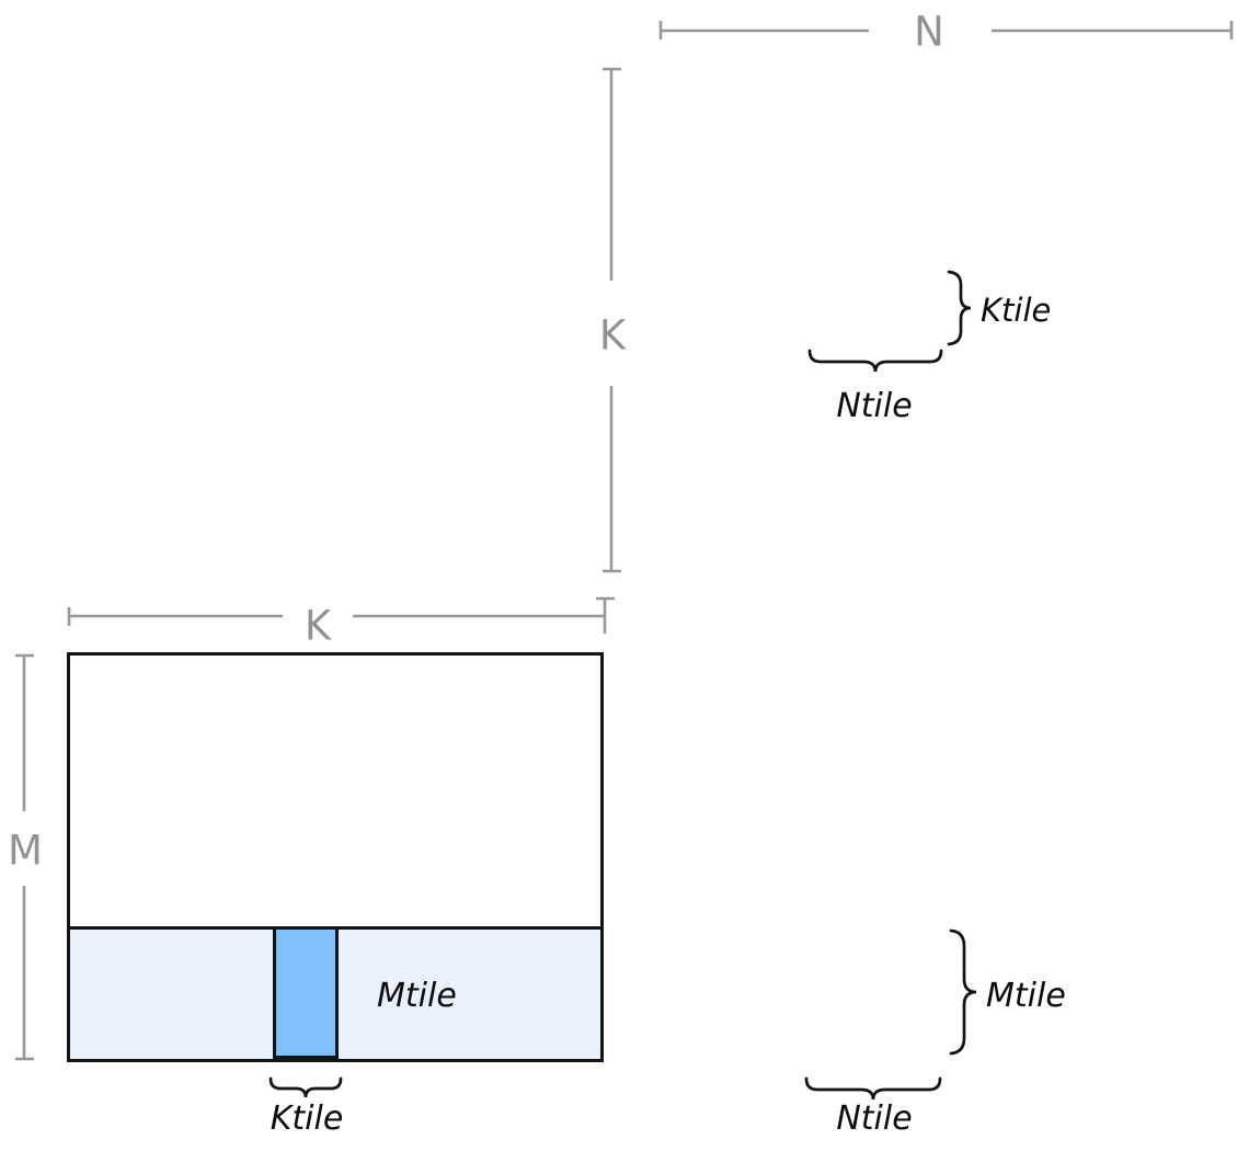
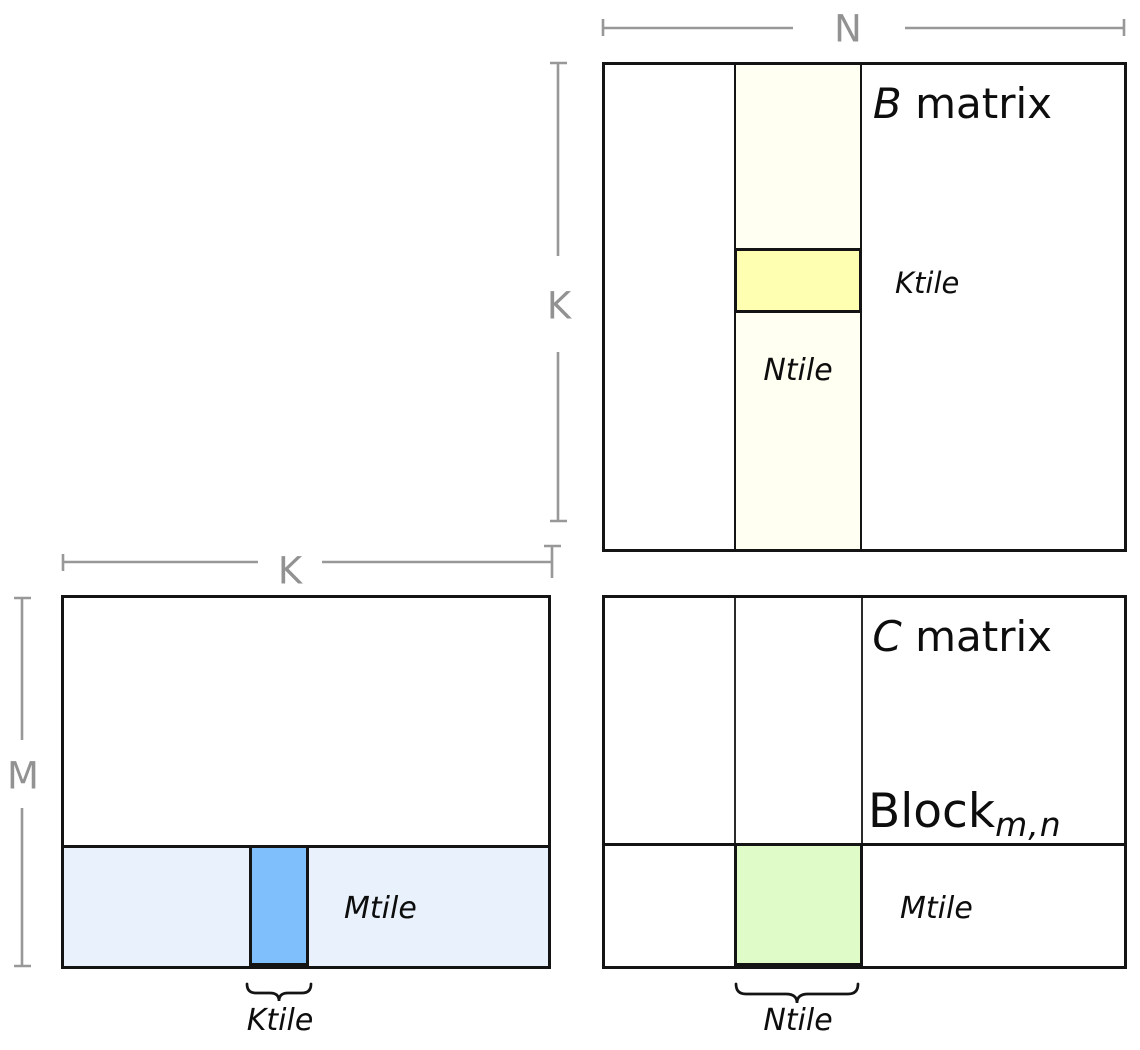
+ B matrix
+ C matrix
+ Blockm,n
  Ktile
  Ntile
  Mtile
  Ktile
  Mtile
  Ntile
  N
  K
  K
  M
